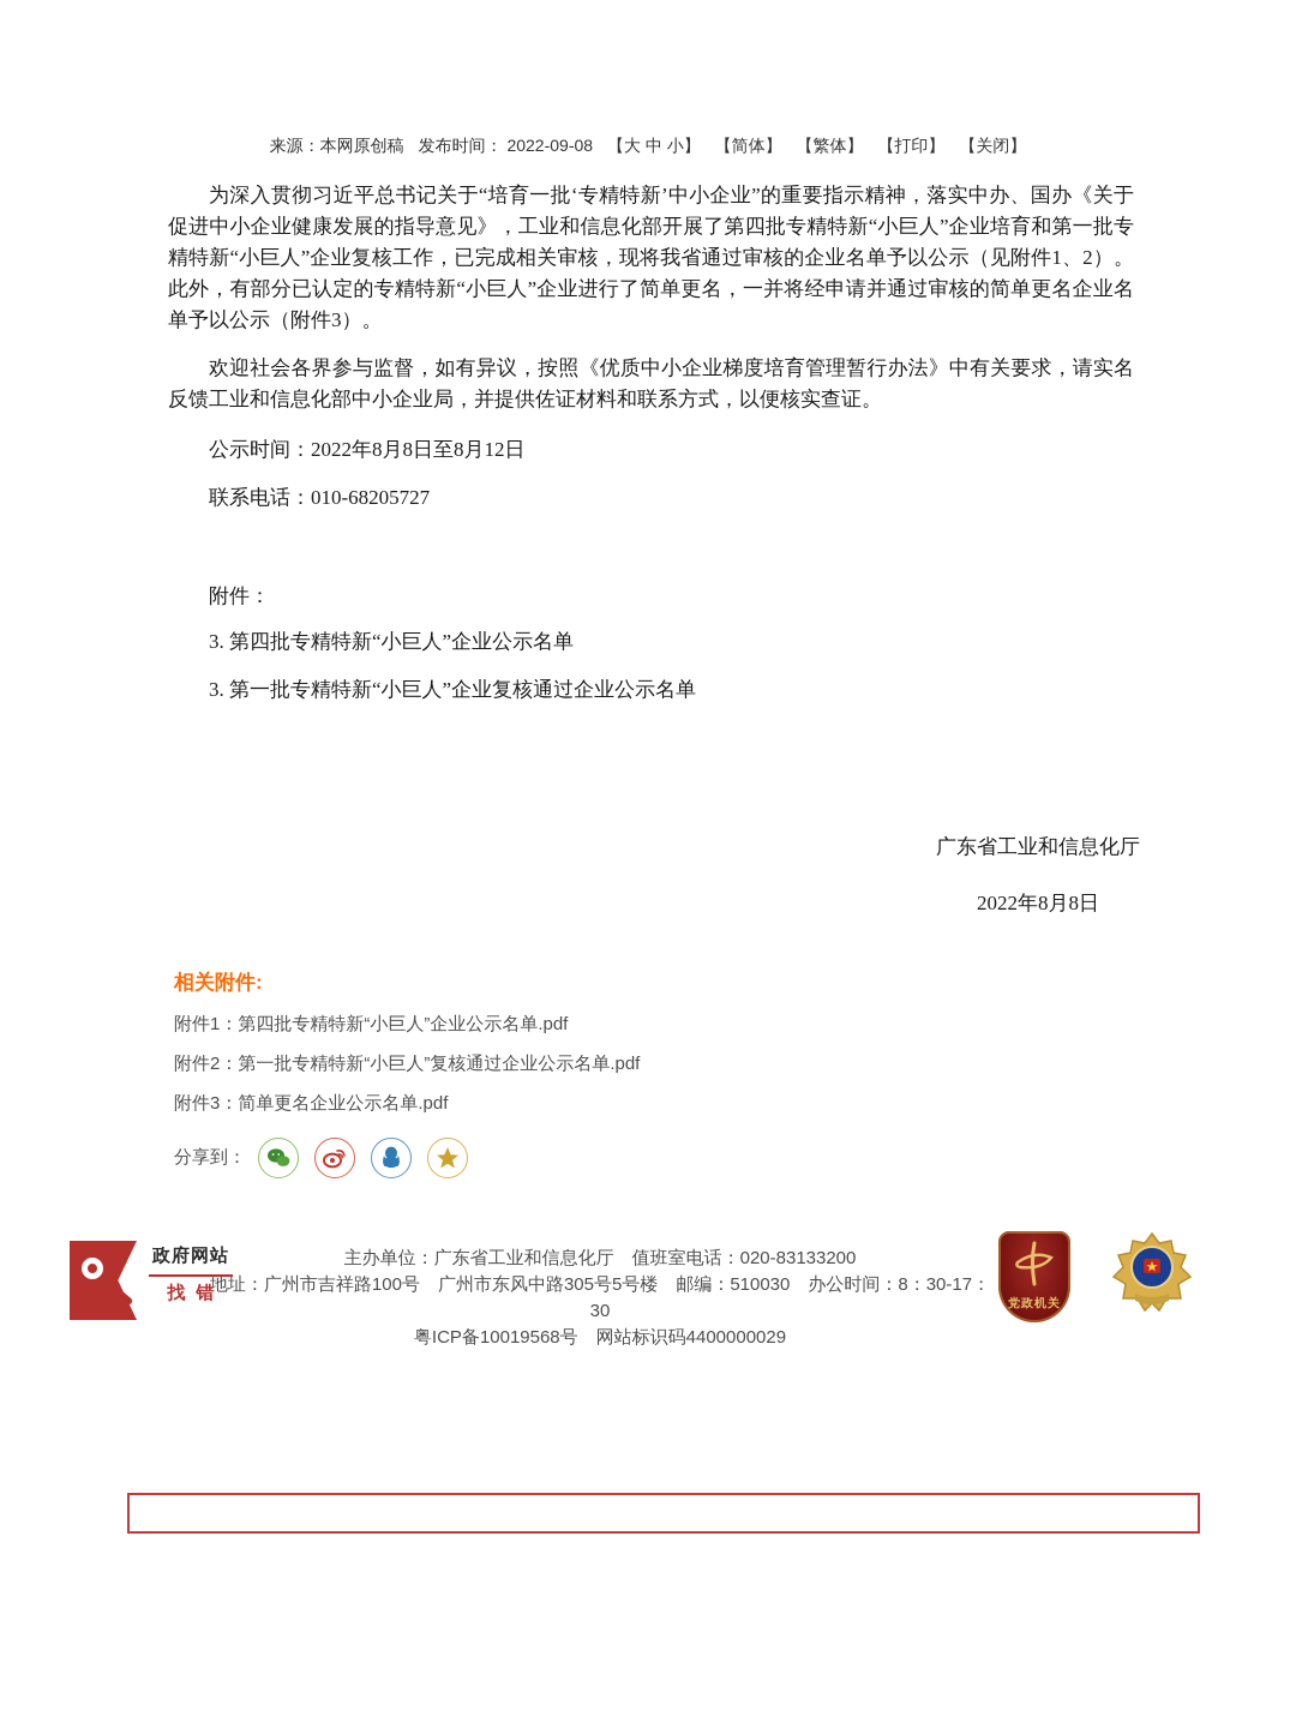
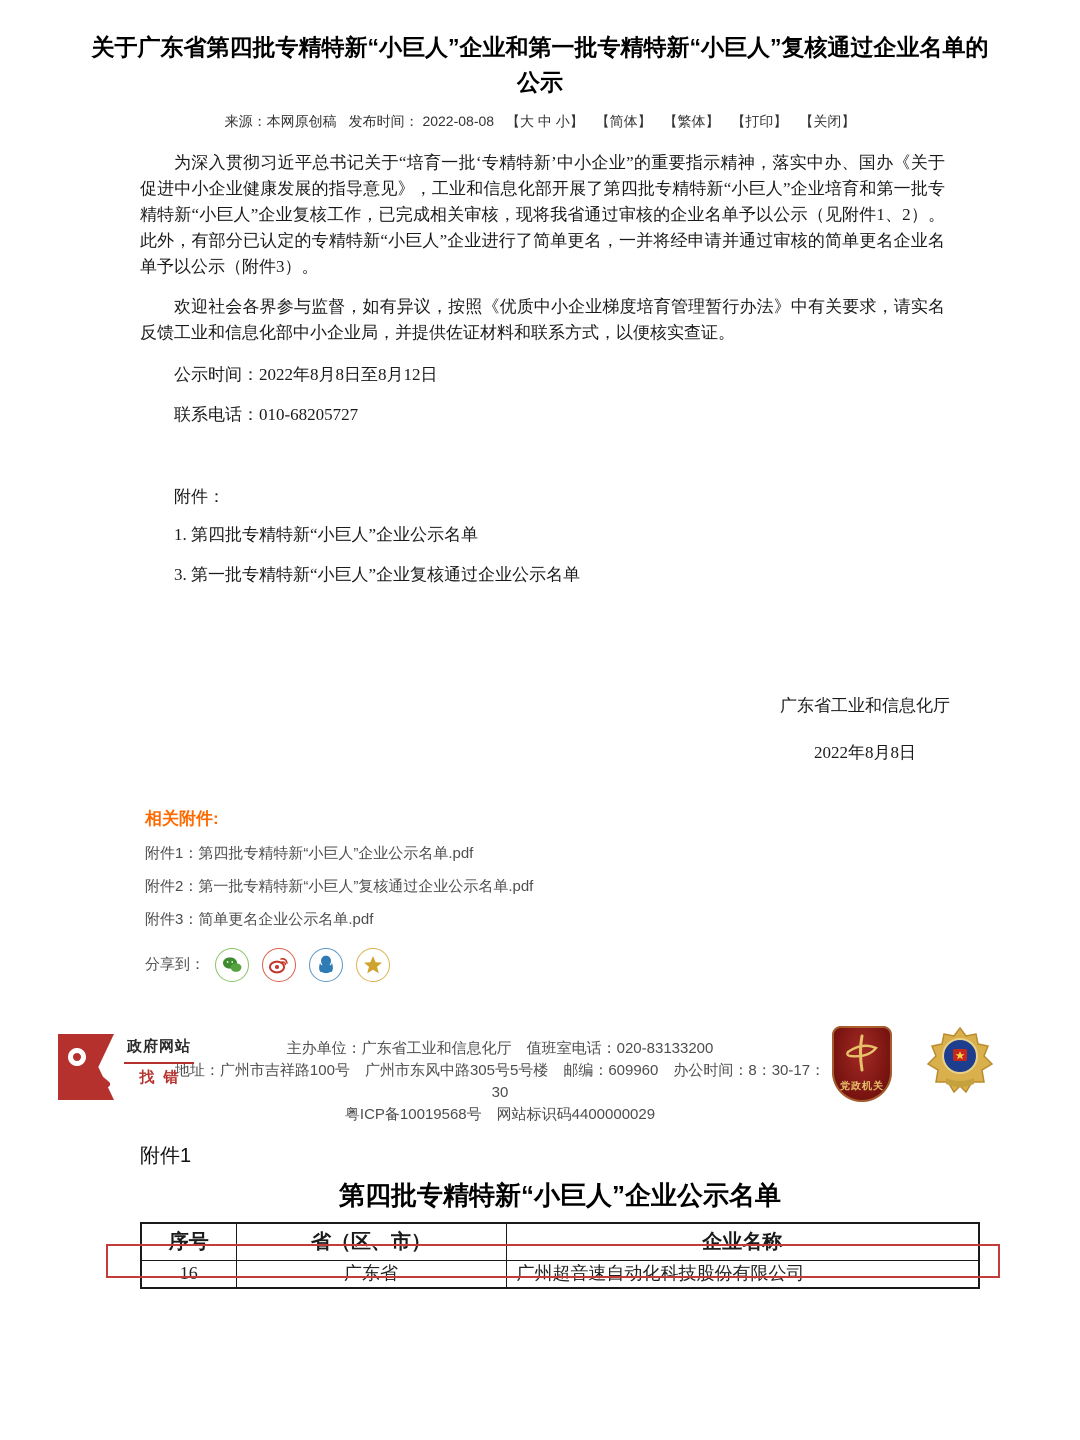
+ 关于广东省第四批专精特新“小巨人”企业和第一批专精特新“小巨人”复核通过企业名单的公示
- 来源：本网原创稿 发布时间： 2022-09-08 【大 中 小】 【简体】 【繁体】 【打印】 【关闭】
+ 来源：本网原创稿 发布时间： 2022-08-08 【大 中 小】 【简体】 【繁体】 【打印】 【关闭】
  为深入贯彻习近平总书记关于“培育一批‘专精特新’中小企业”的重要指示精神，落实中办、国办《关于促进中小企业健康发展的指导意见》，工业和信息化部开展了第四批专精特新“小巨人”企业培育和第一批专精特新“小巨人”企业复核工作，已完成相关审核，现将我省通过审核的企业名单予以公示（见附件1、2）。此外，有部分已认定的专精特新“小巨人”企业进行了简单更名，一并将经申请并通过审核的简单更名企业名单予以公示（附件3）。
  欢迎社会各界参与监督，如有异议，按照《优质中小企业梯度培育管理暂行办法》中有关要求，请实名反馈工业和信息化部中小企业局，并提供佐证材料和联系方式，以便核实查证。
  公示时间：2022年8月8日至8月12日
  联系电话：010-68205727
  附件：
- 3. 第四批专精特新“小巨人”企业公示名单
+ 1. 第四批专精特新“小巨人”企业公示名单
  3. 第一批专精特新“小巨人”企业复核通过企业公示名单
  广东省工业和信息化厅
  2022年8月8日
  相关附件:
  附件1：第四批专精特新“小巨人”企业公示名单.pdf
  附件2：第一批专精特新“小巨人”复核通过企业公示名单.pdf
  附件3：简单更名企业公示名单.pdf
  分享到：
  主办单位：广东省工业和信息化厅 值班室电话：020-83133200
- 地址：广州市吉祥路100号 广州市东风中路305号5号楼 邮编：510030 办公时间：8：30-17：30
+ 地址：广州市吉祥路100号 广州市东风中路305号5号楼 邮编：609960 办公时间：8：30-17：30
  粤ICP备10019568号 网站标识码4400000029
  政府网站
  找错
  党政机关
+ 附件1
+ 第四批专精特新“小巨人”企业公示名单
+ 序号	省（区、市）	企业名称
+ 16	广东省	广州超音速自动化科技股份有限公司
